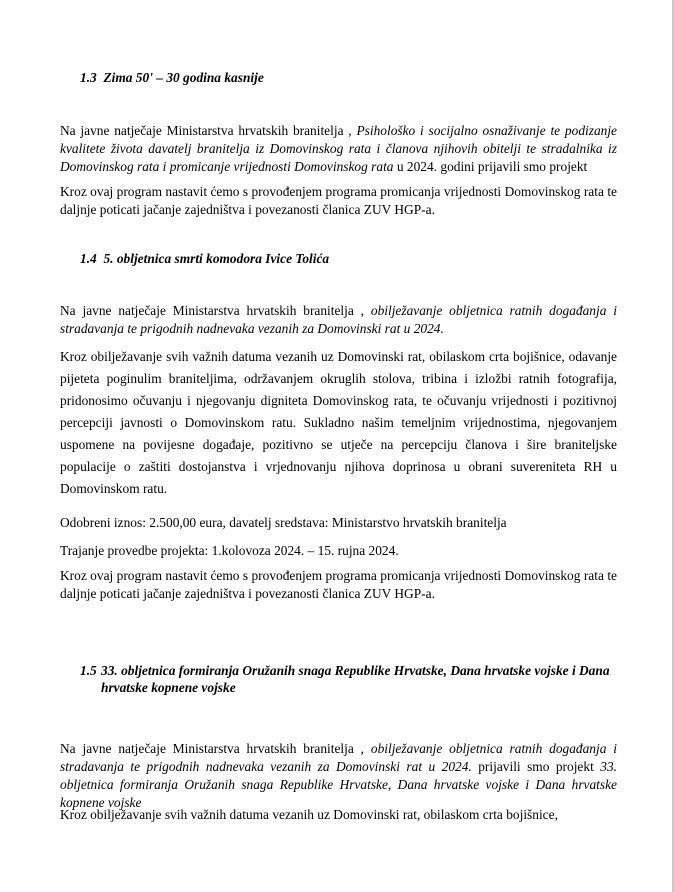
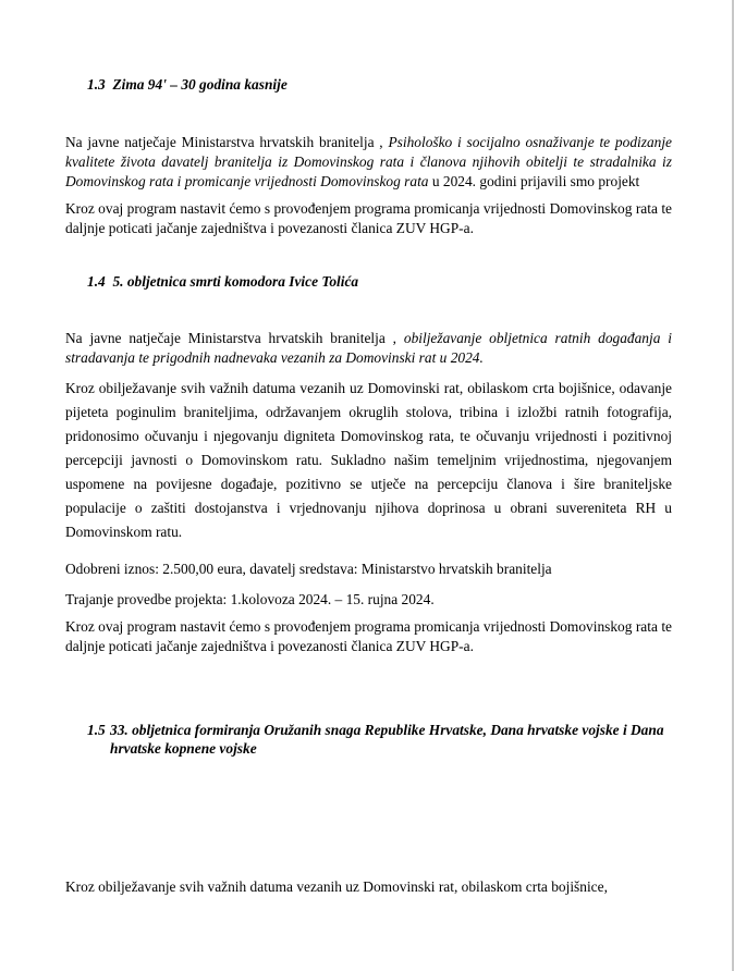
- 1.3 Zima 50' – 30 godina kasnije
+ 1.3 Zima 94' – 30 godina kasnije
  Na javne natječaje Ministarstva hrvatskih branitelja , Psihološko i socijalno osnaživanje te podizanje kvalitete života davatelj branitelja iz Domovinskog rata i članova njihovih obitelji te stradalnika iz Domovinskog rata i promicanje vrijednosti Domovinskog rata u 2024. godini prijavili smo projekt
  Kroz ovaj program nastavit ćemo s provođenjem programa promicanja vrijednosti Domovinskog rata te daljnje poticati jačanje zajedništva i povezanosti članica ZUV HGP-a.
  1.4 5. obljetnica smrti komodora Ivice Tolića
  Na javne natječaje Ministarstva hrvatskih branitelja , obilježavanje obljetnica ratnih događanja i stradavanja te prigodnih nadnevaka vezanih za Domovinski rat u 2024.
  Kroz obilježavanje svih važnih datuma vezanih uz Domovinski rat, obilaskom crta bojišnice, odavanje pijeteta poginulim braniteljima, održavanjem okruglih stolova, tribina i izložbi ratnih fotografija, pridonosimo očuvanju i njegovanju digniteta Domovinskog rata, te očuvanju vrijednosti i pozitivnoj percepciji javnosti o Domovinskom ratu. Sukladno našim temeljnim vrijednostima, njegovanjem uspomene na povijesne događaje, pozitivno se utječe na percepciju članova i šire braniteljske populacije o zaštiti dostojanstva i vrjednovanju njihova doprinosa u obrani suvereniteta RH u Domovinskom ratu.
  Odobreni iznos: 2.500,00 eura, davatelj sredstava: Ministarstvo hrvatskih branitelja
  Trajanje provedbe projekta: 1.kolovoza 2024. – 15. rujna 2024.
  Kroz ovaj program nastavit ćemo s provođenjem programa promicanja vrijednosti Domovinskog rata te daljnje poticati jačanje zajedništva i povezanosti članica ZUV HGP-a.
  1.5
  33. obljetnica formiranja Oružanih snaga Republike Hrvatske, Dana hrvatske vojske i Dana hrvatske kopnene vojske
- Na javne natječaje Ministarstva hrvatskih branitelja , obilježavanje obljetnica ratnih događanja i stradavanja te prigodnih nadnevaka vezanih za Domovinski rat u 2024. prijavili smo projekt 33. obljetnica formiranja Oružanih snaga Republike Hrvatske, Dana hrvatske vojske i Dana hrvatske kopnene vojske
  Kroz obilježavanje svih važnih datuma vezanih uz Domovinski rat, obilaskom crta bojišnice,
